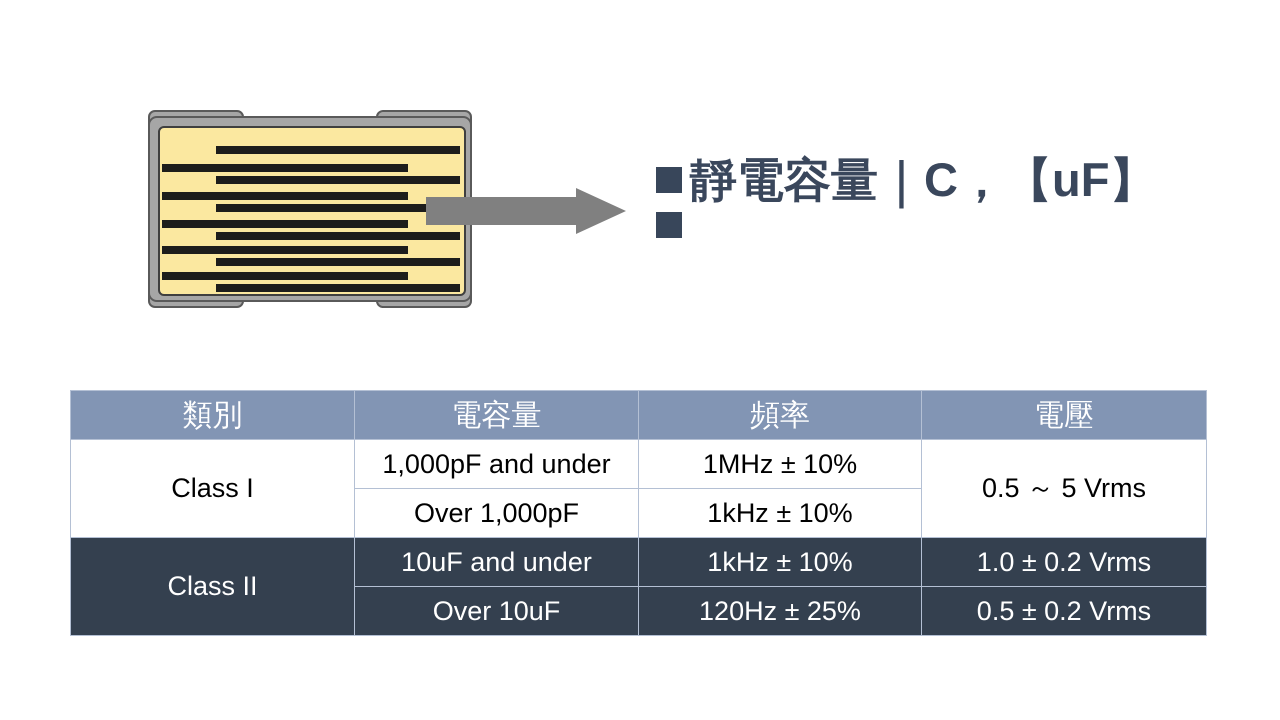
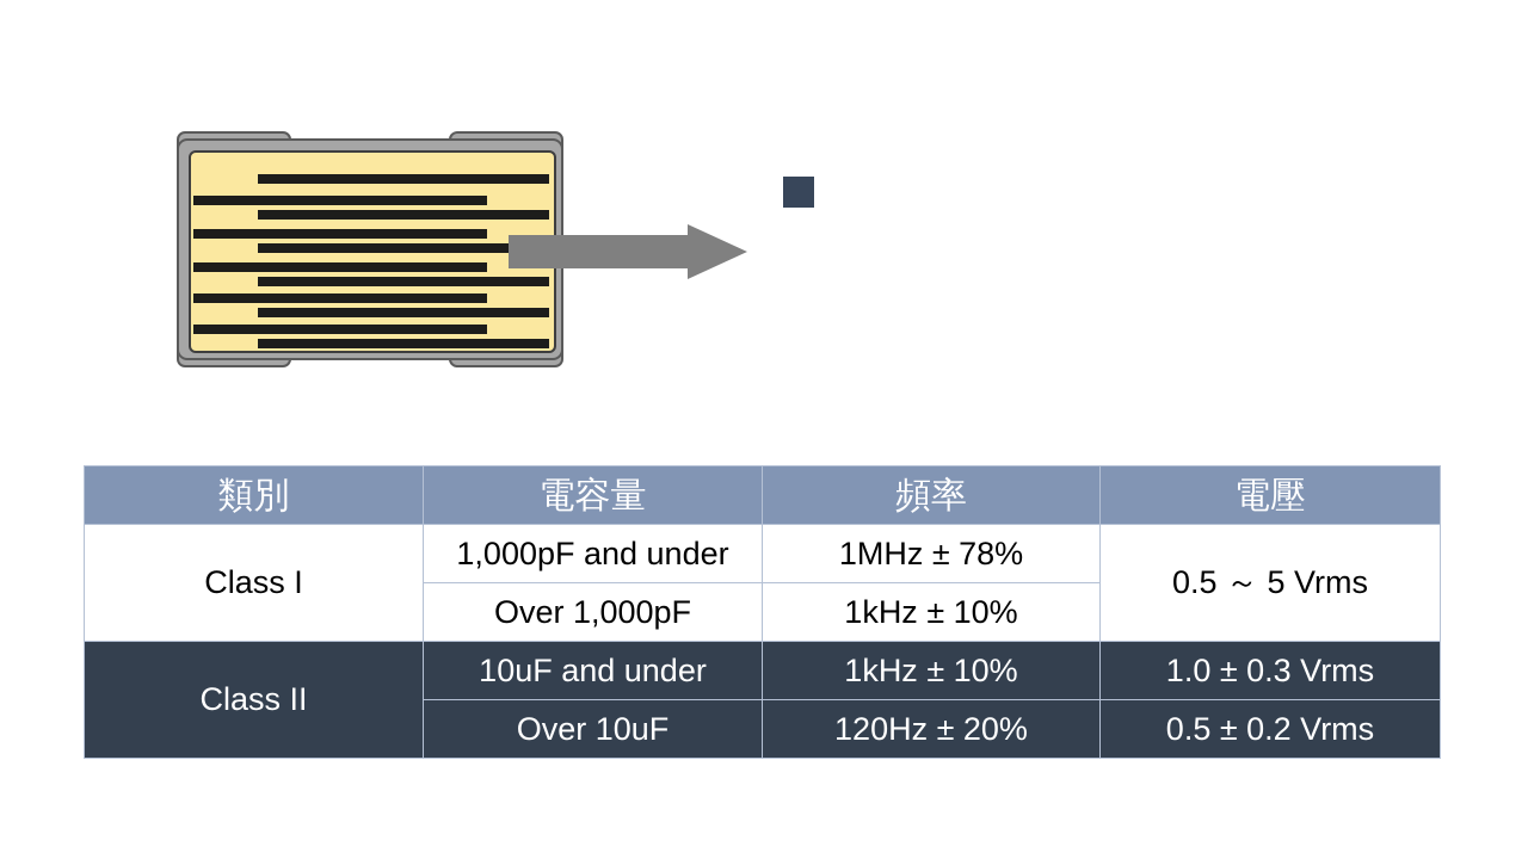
- 靜電容量｜C，【uF】
  類別	電容量	頻率	電壓
- Class I	1,000pF and under	1MHz ± 10%	0.5 ～ 5 Vrms
+ Class I	1,000pF and under	1MHz ± 78%	0.5 ～ 5 Vrms
  Over 1,000pF	1kHz ± 10%
- Class II	10uF and under	1kHz ± 10%	1.0 ± 0.2 Vrms
+ Class II	10uF and under	1kHz ± 10%	1.0 ± 0.3 Vrms
- Over 10uF	120Hz ± 25%	0.5 ± 0.2 Vrms
+ Over 10uF	120Hz ± 20%	0.5 ± 0.2 Vrms
